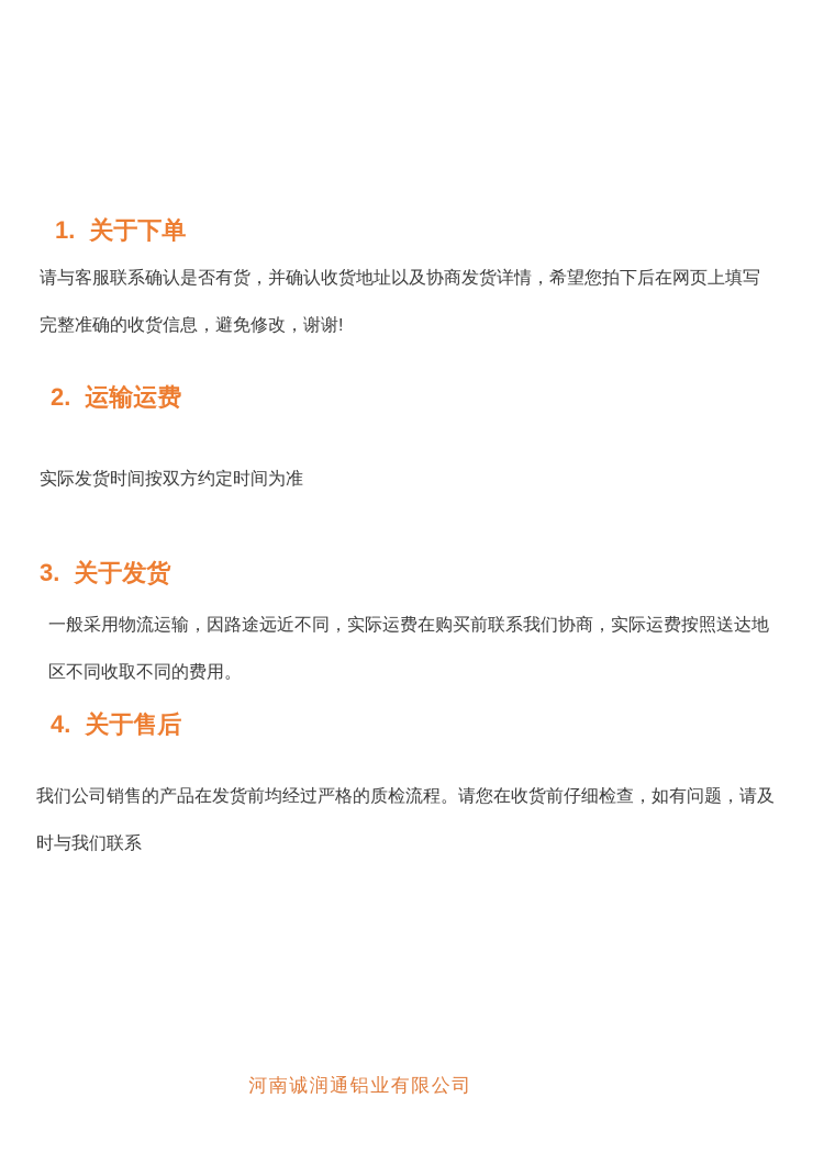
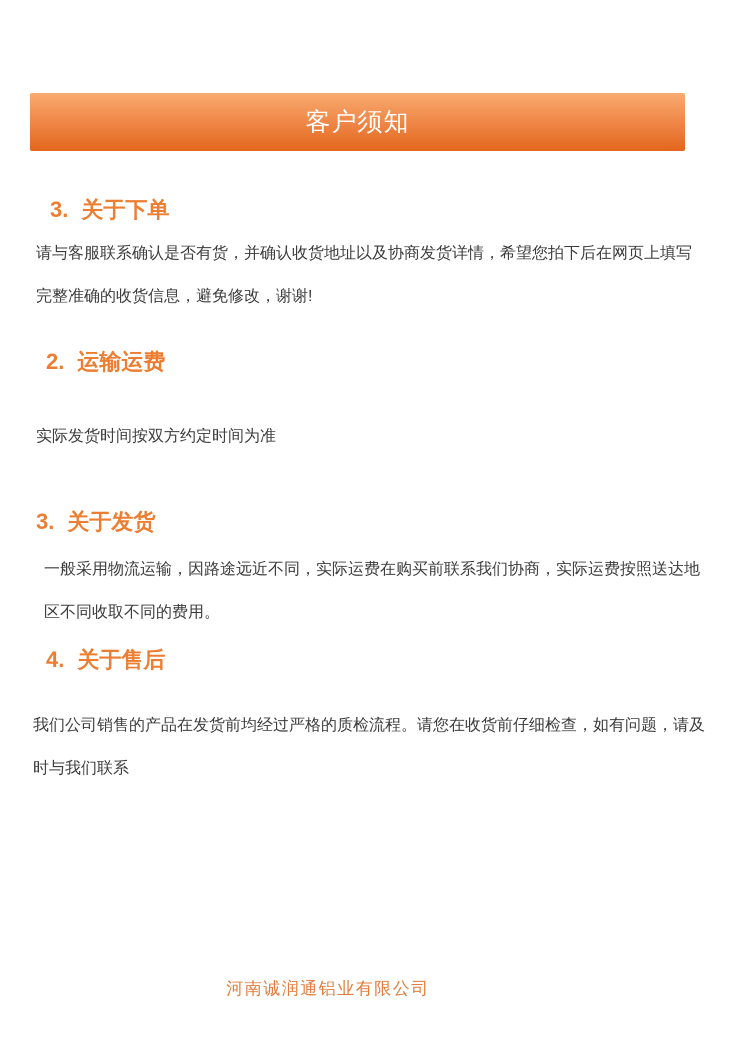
+ 客户须知
- 1. 关于下单
+ 3. 关于下单
  请与客服联系确认是否有货，并确认收货地址以及协商发货详情，希望您拍下后在网页上填写
  完整准确的收货信息，避免修改，谢谢!
  2. 运输运费
  实际发货时间按双方约定时间为准
  3. 关于发货
  一般采用物流运输，因路途远近不同，实际运费在购买前联系我们协商，实际运费按照送达地
  区不同收取不同的费用。
  4. 关于售后
  我们公司销售的产品在发货前均经过严格的质检流程。请您在收货前仔细检查，如有问题，请及
  时与我们联系
  河南诚润通铝业有限公司
